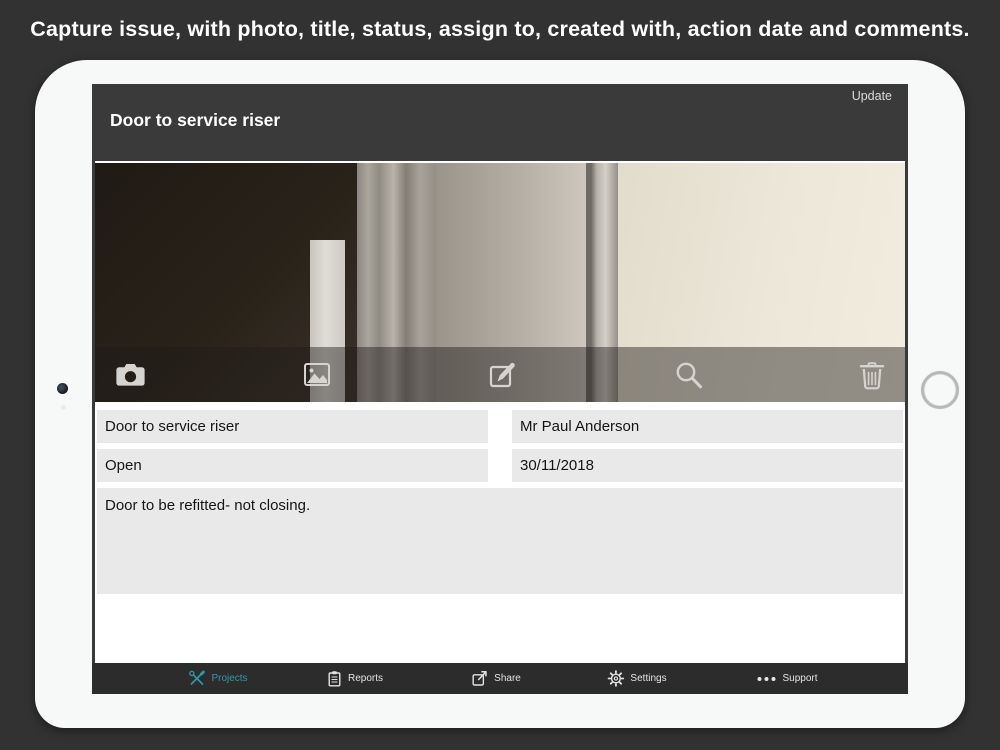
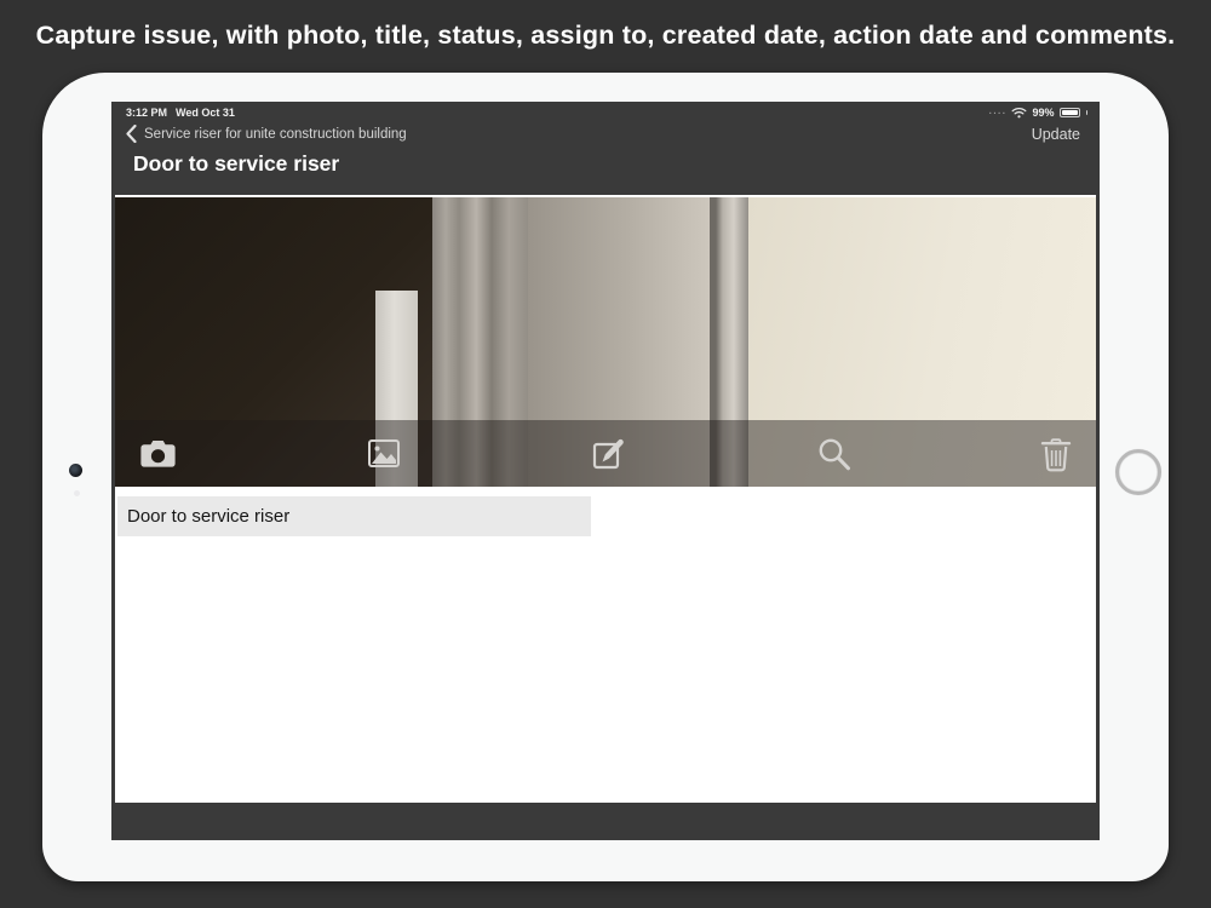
- Capture issue, with photo, title, status, assign to, created with, action date and comments.
+ Capture issue, with photo, title, status, assign to, created date, action date and comments.
+ 3:12 PM Wed Oct 31
+ ∙∙∙∙
+ 99%
+ Service riser for unite construction building
  Update
  Door to service riser
  Door to service riser
- Mr Paul Anderson
- Open
- 30/11/2018
- Door to be refitted- not closing.
- Projects
- Reports
- Share
- Settings
- Support
